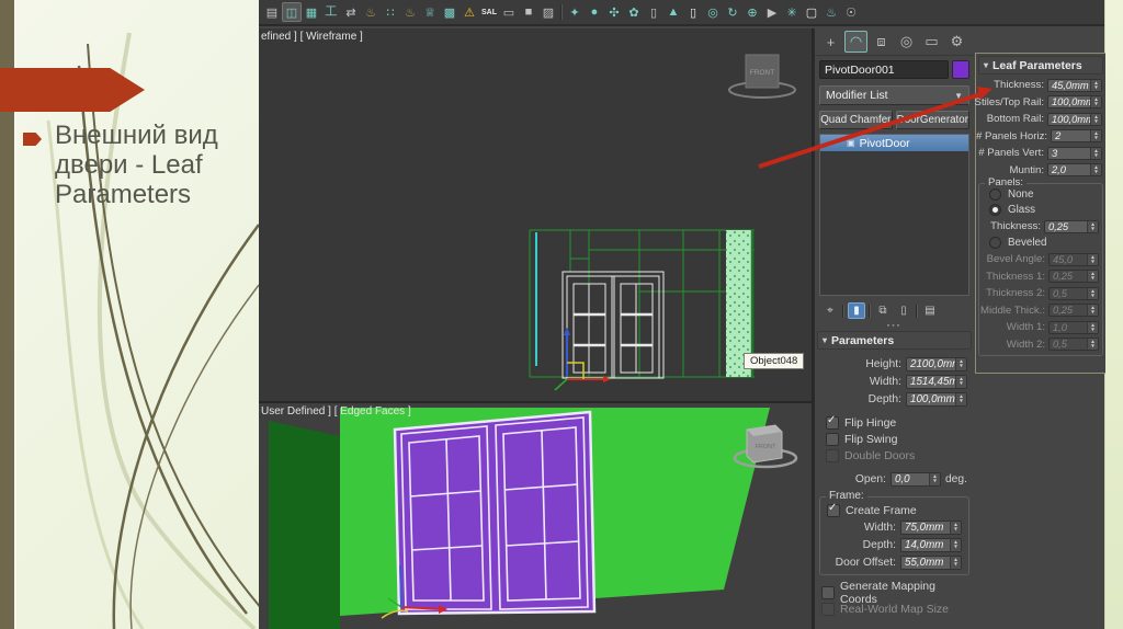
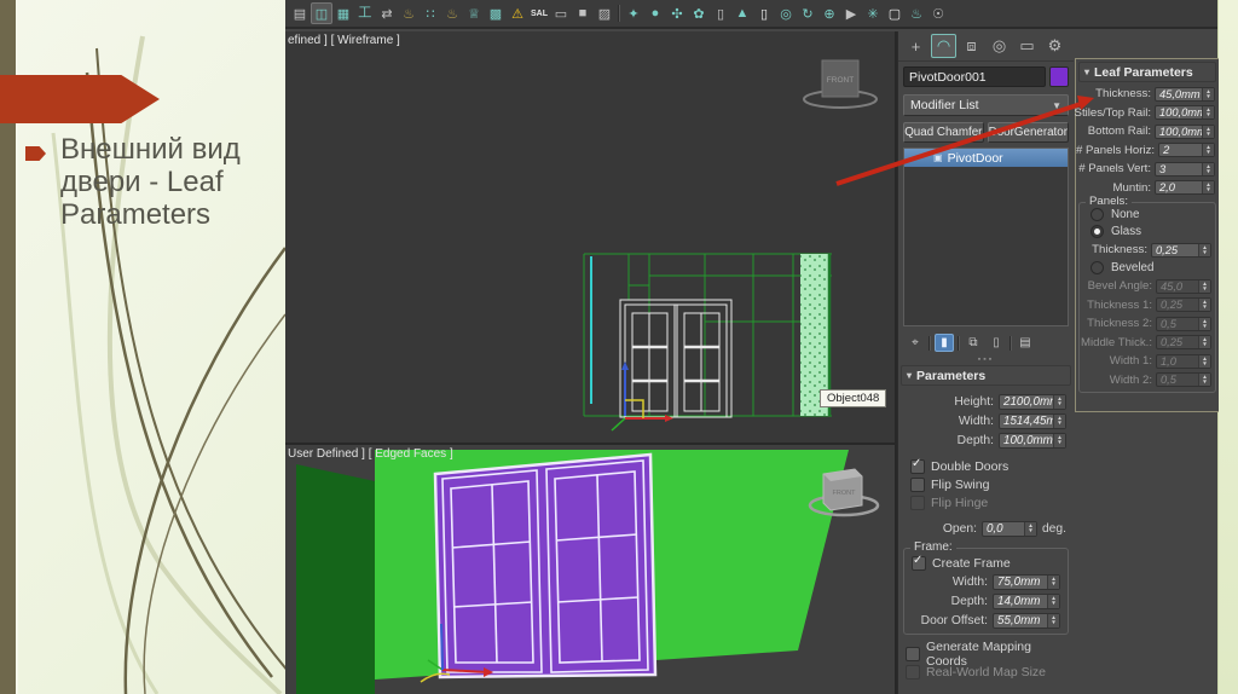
  Внешний вид
  двери - Leaf
  Parameters
  ▤
  ◫
  ▦
  工
  ⇄
  ♨
  ∷
  ♨
  ♕
  ▩
  ⚠
  ▭
  ■
  ▨
  ✦
  ●
  ✣
  ✿
  ▯
  ▲
  ▯
  ◎
  ↻
  ⊕
  ▶
  ✳
  ▢
  ♨
  ☉
  efined ] [ Wireframe ]
  Object048
  User Defined ] [ Edged Faces ]
  +
  ◠
  ⧈
  ◎
  ▭
  ⚙
  PivotDoor001
  Modifier List
  ▼
  Quad Chamfer
  orGenerator
  ▣
  PivotDoor
  ⌖
  ▮
  ⧉
  ▯
  ▤
  ▾
  Parameters
  Height:
  2100,0m
  Width:
  1514,45m
  Depth:
  100,0mm
- Flip Hinge
+ Double Doors
  Flip Swing
- Double Doors
+ Flip Hinge
  Open:
  0,0
  deg.
  Frame:
  Create Frame
  Width:
  75,0mm
  Depth:
  14,0mm
  Door Offset:
  55,0mm
  Generate Mapping Coords
  Real-World Map Size
  ▾
  Leaf Parameters
  Thickness:
  45,0mm
  Stiles/Top Rail:
  100,0m
  Bottom Rail:
  100,0m
  # Panels Horiz:
  2
  # Panels Vert:
  3
  Muntin:
  2,0
  Panels:
  None
  Glass
  Thickness:
  0,25
  Beveled
  Bevel Angle:
  45,0
  Thickness 1:
  0,25
  Thickness 2:
  0,5
  Middle Thick.:
  0,25
  Width 1:
  1,0
  Width 2:
  0,5
